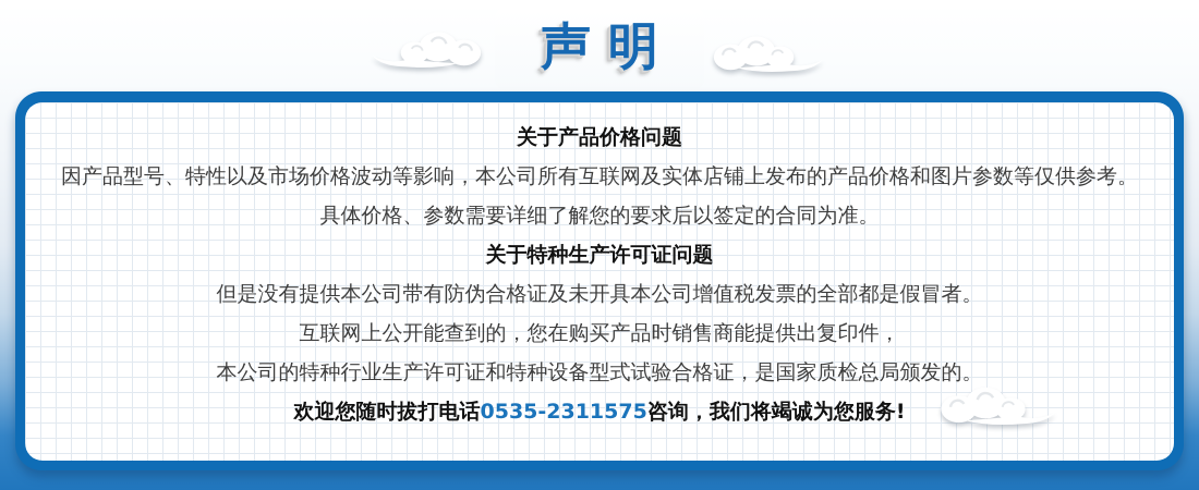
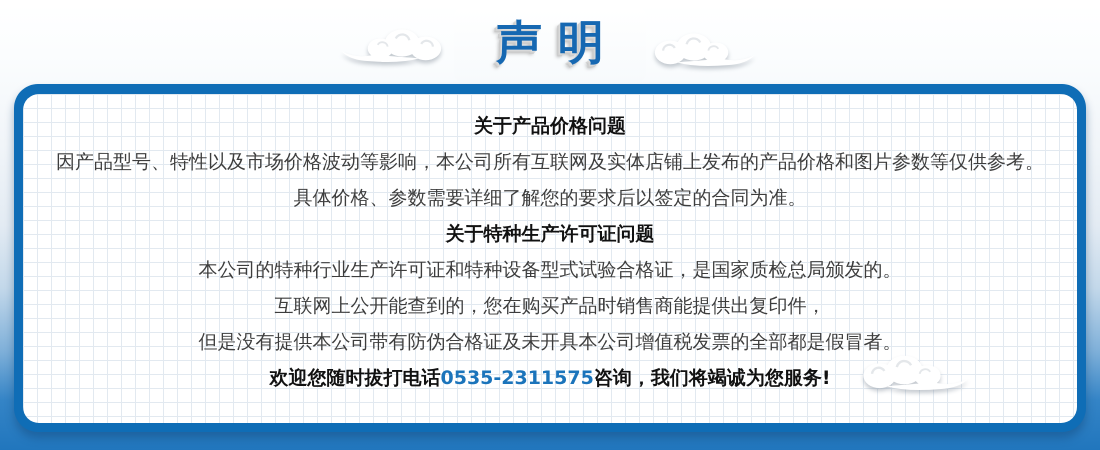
  声明
  关于产品价格问题
  因产品型号、特性以及市场价格波动等影响，本公司所有互联网及实体店铺上发布的产品价格和图片参数等仅供参考。
  具体价格、参数需要详细了解您的要求后以签定的合同为准。
  关于特种生产许可证问题
- 但是没有提供本公司带有防伪合格证及未开具本公司增值税发票的全部都是假冒者。
+ 本公司的特种行业生产许可证和特种设备型式试验合格证，是国家质检总局颁发的。
  互联网上公开能查到的，您在购买产品时销售商能提供出复印件，
- 本公司的特种行业生产许可证和特种设备型式试验合格证，是国家质检总局颁发的。
+ 但是没有提供本公司带有防伪合格证及未开具本公司增值税发票的全部都是假冒者。
  欢迎您随时拔打电话0535-2311575咨询，我们将竭诚为您服务!
